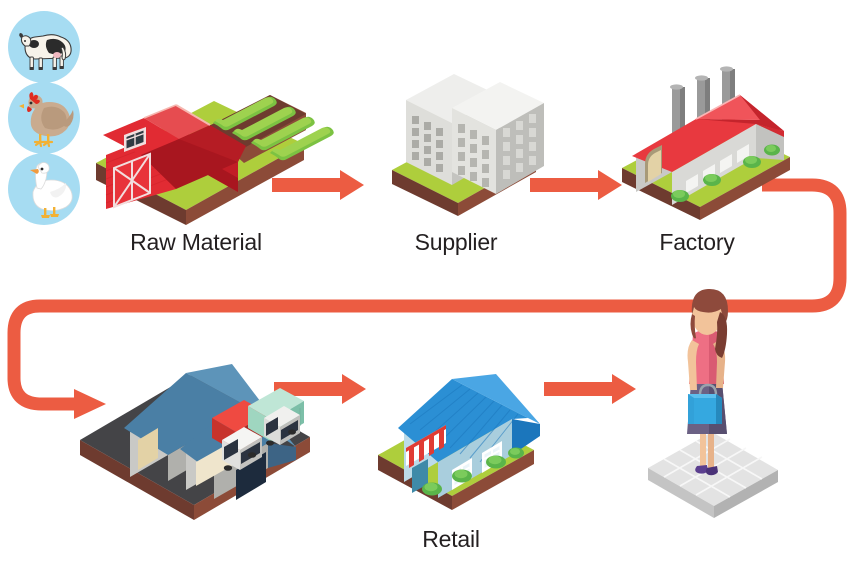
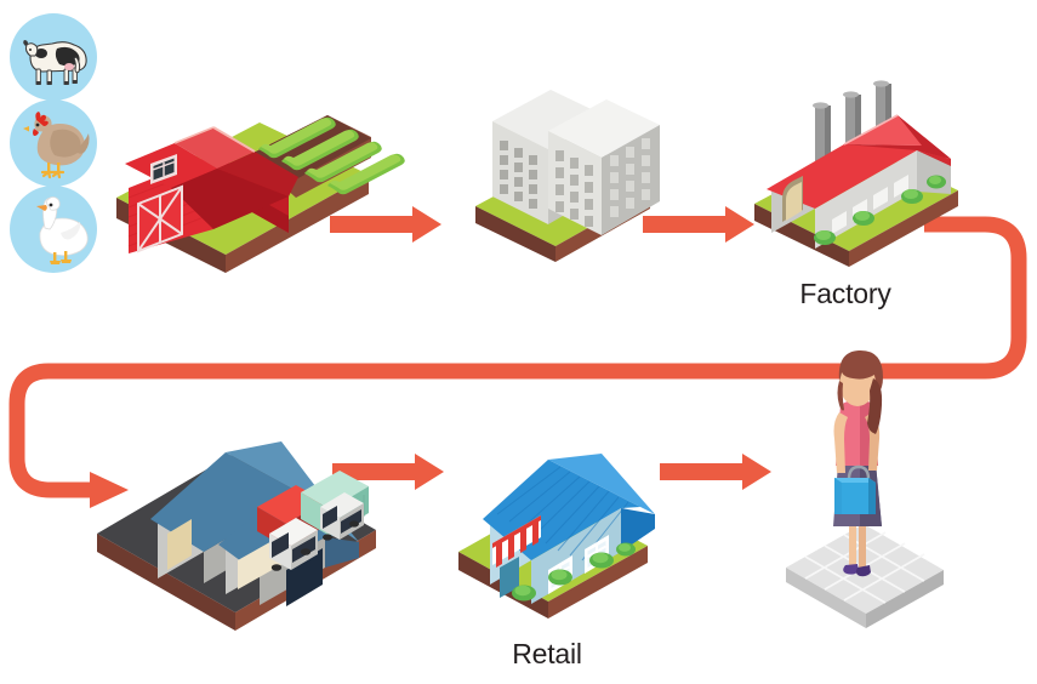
- Raw Material
- Supplier
  Factory
  Retail
